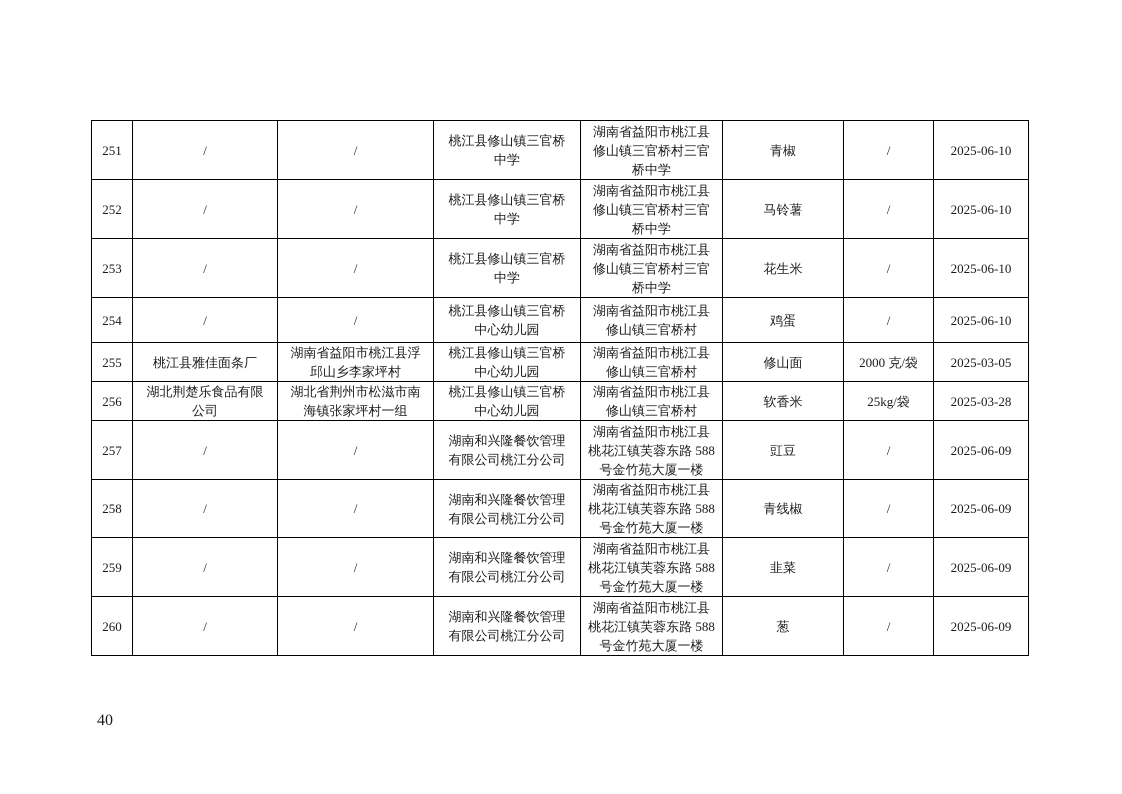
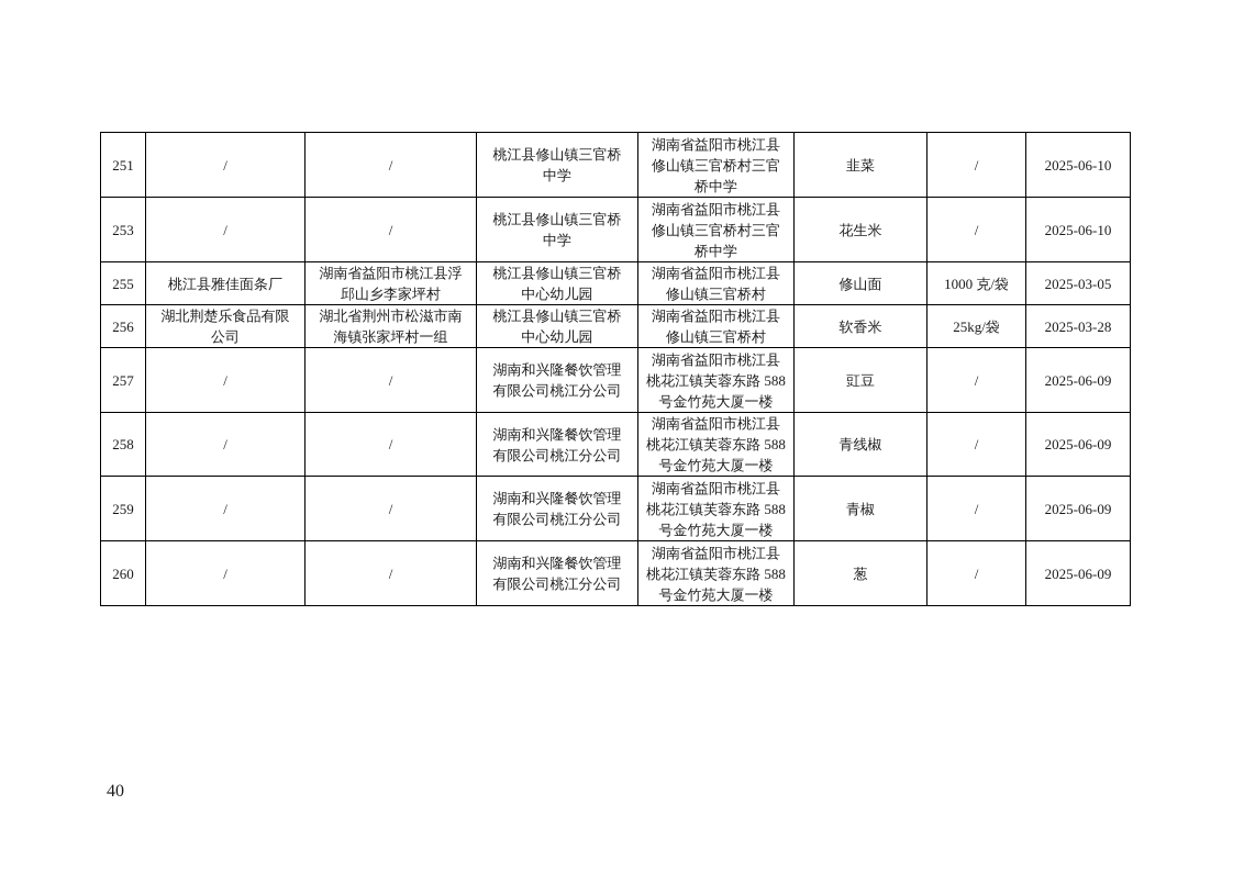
- 251	/	/	桃江县修山镇三官桥 中学	湖南省益阳市桃江县 修山镇三官桥村三官 桥中学	青椒	/	2025-06-10
+ 251	/	/	桃江县修山镇三官桥 中学	湖南省益阳市桃江县 修山镇三官桥村三官 桥中学	韭菜	/	2025-06-10
- 252	/	/	桃江县修山镇三官桥 中学	湖南省益阳市桃江县 修山镇三官桥村三官 桥中学	马铃薯	/	2025-06-10
  253	/	/	桃江县修山镇三官桥 中学	湖南省益阳市桃江县 修山镇三官桥村三官 桥中学	花生米	/	2025-06-10
- 254	/	/	桃江县修山镇三官桥 中心幼儿园	湖南省益阳市桃江县 修山镇三官桥村	鸡蛋	/	2025-06-10
- 255	桃江县雅佳面条厂	湖南省益阳市桃江县浮 邱山乡李家坪村	桃江县修山镇三官桥 中心幼儿园	湖南省益阳市桃江县 修山镇三官桥村	修山面	2000 克/袋	2025-03-05
+ 255	桃江县雅佳面条厂	湖南省益阳市桃江县浮 邱山乡李家坪村	桃江县修山镇三官桥 中心幼儿园	湖南省益阳市桃江县 修山镇三官桥村	修山面	1000 克/袋	2025-03-05
  256	湖北荆楚乐食品有限 公司	湖北省荆州市松滋市南 海镇张家坪村一组	桃江县修山镇三官桥 中心幼儿园	湖南省益阳市桃江县 修山镇三官桥村	软香米	25kg/袋	2025-03-28
  257	/	/	湖南和兴隆餐饮管理 有限公司桃江分公司	湖南省益阳市桃江县 桃花江镇芙蓉东路 588 号金竹苑大厦一楼	豇豆	/	2025-06-09
  258	/	/	湖南和兴隆餐饮管理 有限公司桃江分公司	湖南省益阳市桃江县 桃花江镇芙蓉东路 588 号金竹苑大厦一楼	青线椒	/	2025-06-09
- 259	/	/	湖南和兴隆餐饮管理 有限公司桃江分公司	湖南省益阳市桃江县 桃花江镇芙蓉东路 588 号金竹苑大厦一楼	韭菜	/	2025-06-09
+ 259	/	/	湖南和兴隆餐饮管理 有限公司桃江分公司	湖南省益阳市桃江县 桃花江镇芙蓉东路 588 号金竹苑大厦一楼	青椒	/	2025-06-09
  260	/	/	湖南和兴隆餐饮管理 有限公司桃江分公司	湖南省益阳市桃江县 桃花江镇芙蓉东路 588 号金竹苑大厦一楼	葱	/	2025-06-09
  40
